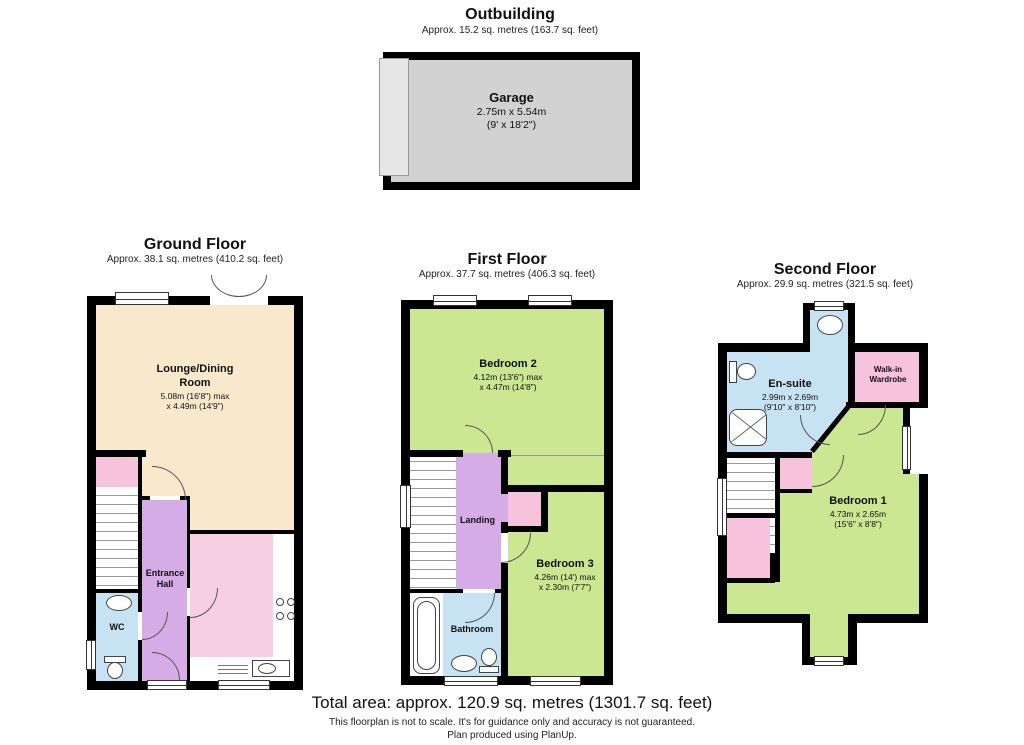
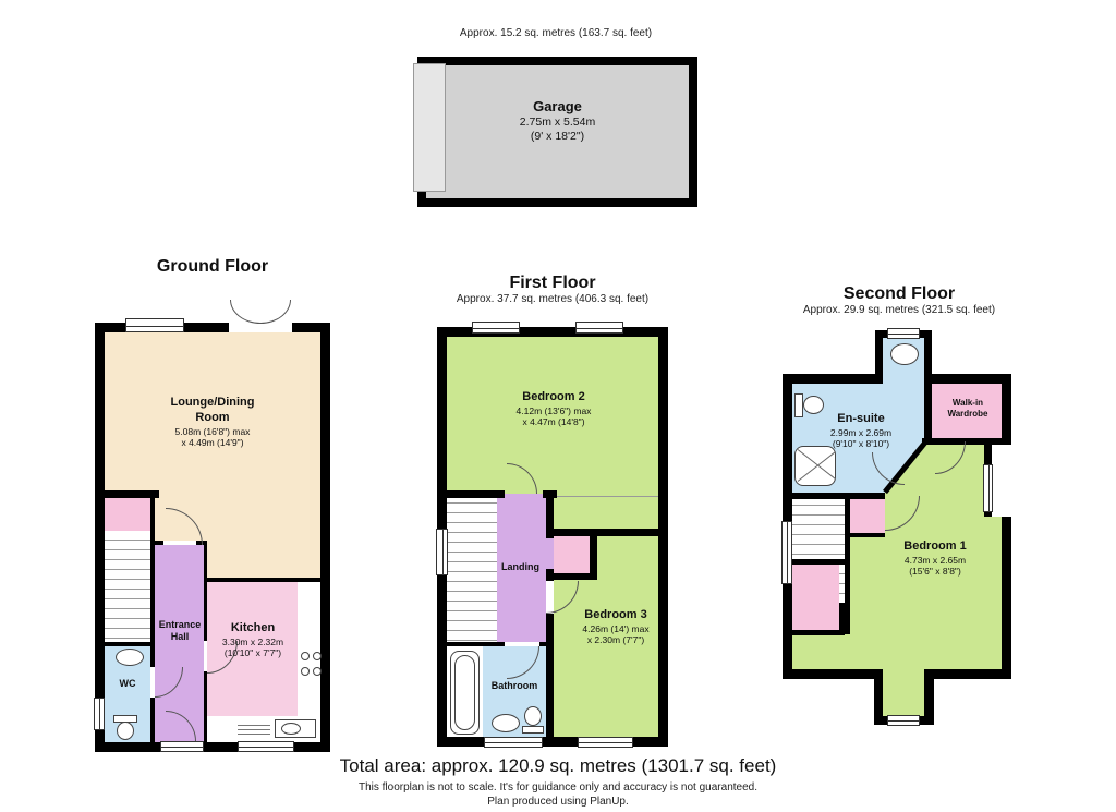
- Outbuilding
  Approx. 15.2 sq. metres (163.7 sq. feet)
  Garage
  2.75m x 5.54m
  (9' x 18'2")
  Ground Floor
- Approx. 38.1 sq. metres (410.2 sq. feet)
  Lounge/Dining Room
  5.08m (16'8") max
  x 4.49m (14'9")
  Entrance Hall
+ Kitchen
+ 3.30m x 2.32m
+ (10'10" x 7'7")
  WC
  First Floor
  Approx. 37.7 sq. metres (406.3 sq. feet)
  Bedroom 2
  4.12m (13'6") max
  x 4.47m (14'8")
  Landing
  Bedroom 3
  4.26m (14') max
  x 2.30m (7'7")
  Bathroom
  Second Floor
  Approx. 29.9 sq. metres (321.5 sq. feet)
  En-suite
  2.99m x 2.69m
  (9'10" x 8'10")
  Walk-in Wardrobe
  Bedroom 1
  4.73m x 2.65m
  (15'6" x 8'8")
  Total area: approx. 120.9 sq. metres (1301.7 sq. feet)
  This floorplan is not to scale. It's for guidance only and accuracy is not guaranteed.
  Plan produced using PlanUp.
